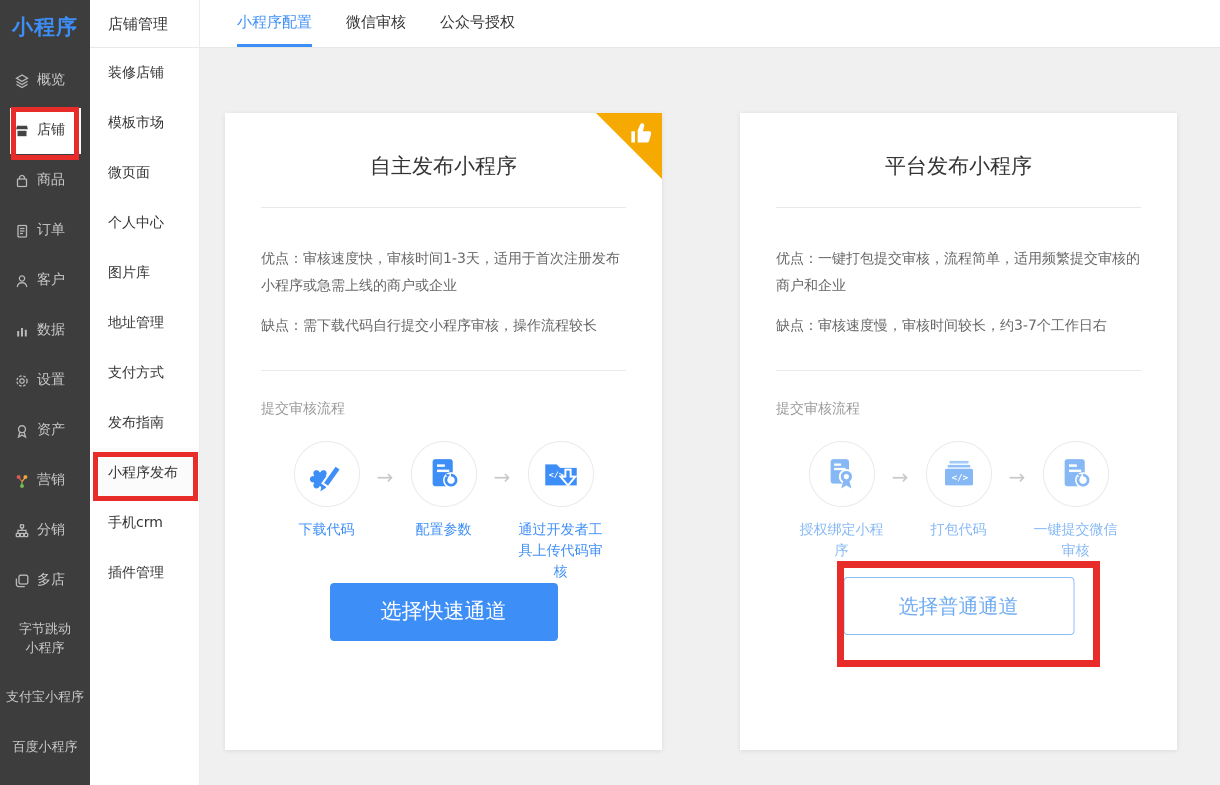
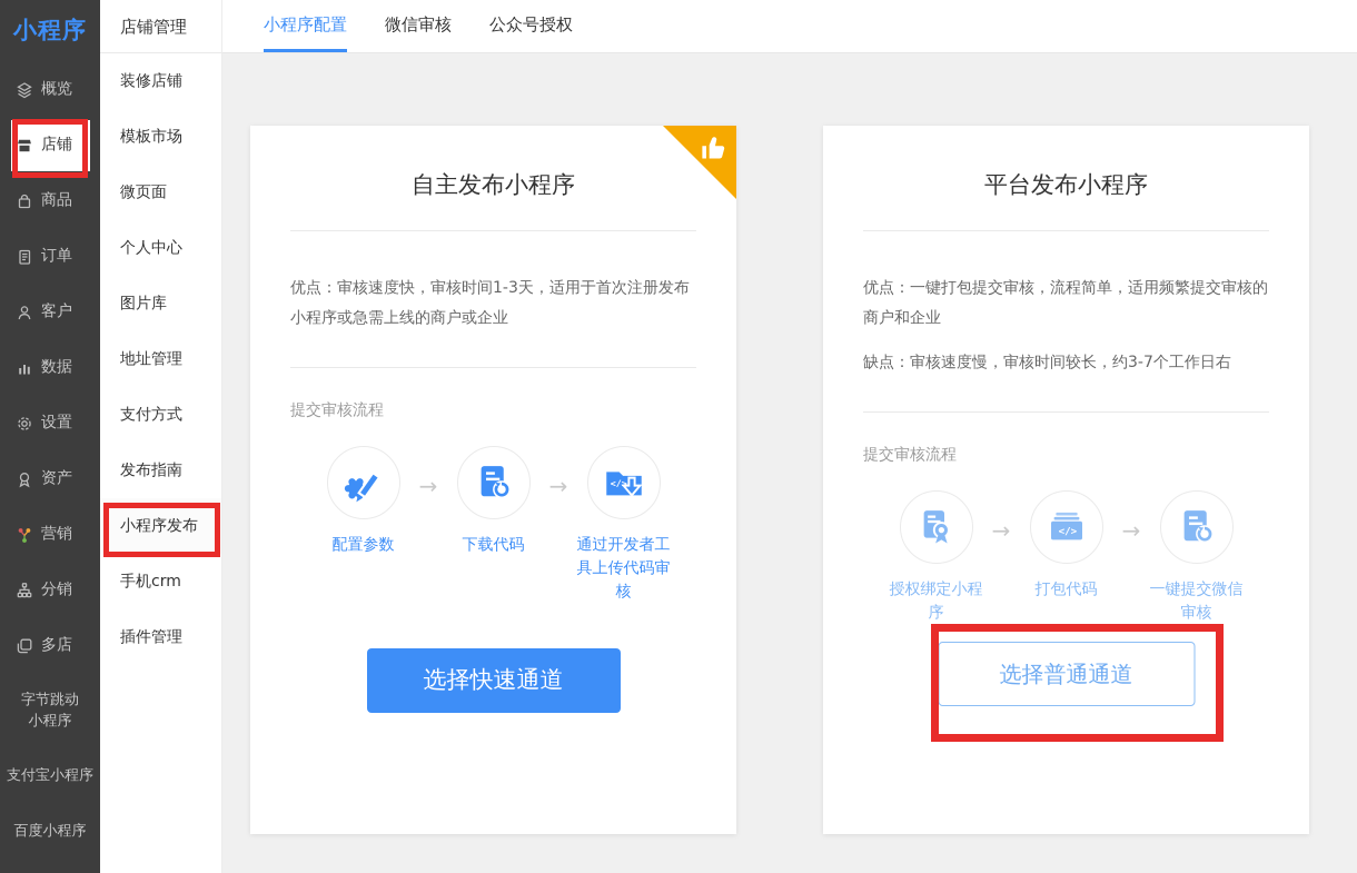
  小程序
  概览
  店铺
  商品
  订单
  客户
  数据
  设置
  资产
  营销
  分销
  多店
  字节跳动小程序
  支付宝小程序
  百度小程序
  店铺管理
  装修店铺
  模板市场
  微页面
  个人中心
  图片库
  地址管理
  支付方式
  发布指南
  小程序发布
  手机crm
  插件管理
  小程序配置
  微信审核
  公众号授权
  自主发布小程序
  优点：审核速度快，审核时间1-3天，适用于首次注册发布小程序或急需上线的商户或企业
- 缺点：需下载代码自行提交小程序审核，操作流程较长
  提交审核流程
- 下载代码
+ 配置参数
  →
- 配置参数
+ 下载代码
  →
  </>
  通过开发者工具上传代码审核
  选择快速通道
  平台发布小程序
  优点：一键打包提交审核，流程简单，适用频繁提交审核的商户和企业
  缺点：审核速度慢，审核时间较长，约3-7个工作日右
  提交审核流程
  授权绑定小程序
  →
  </>
  打包代码
  →
  一键提交微信审核
  选择普通通道
